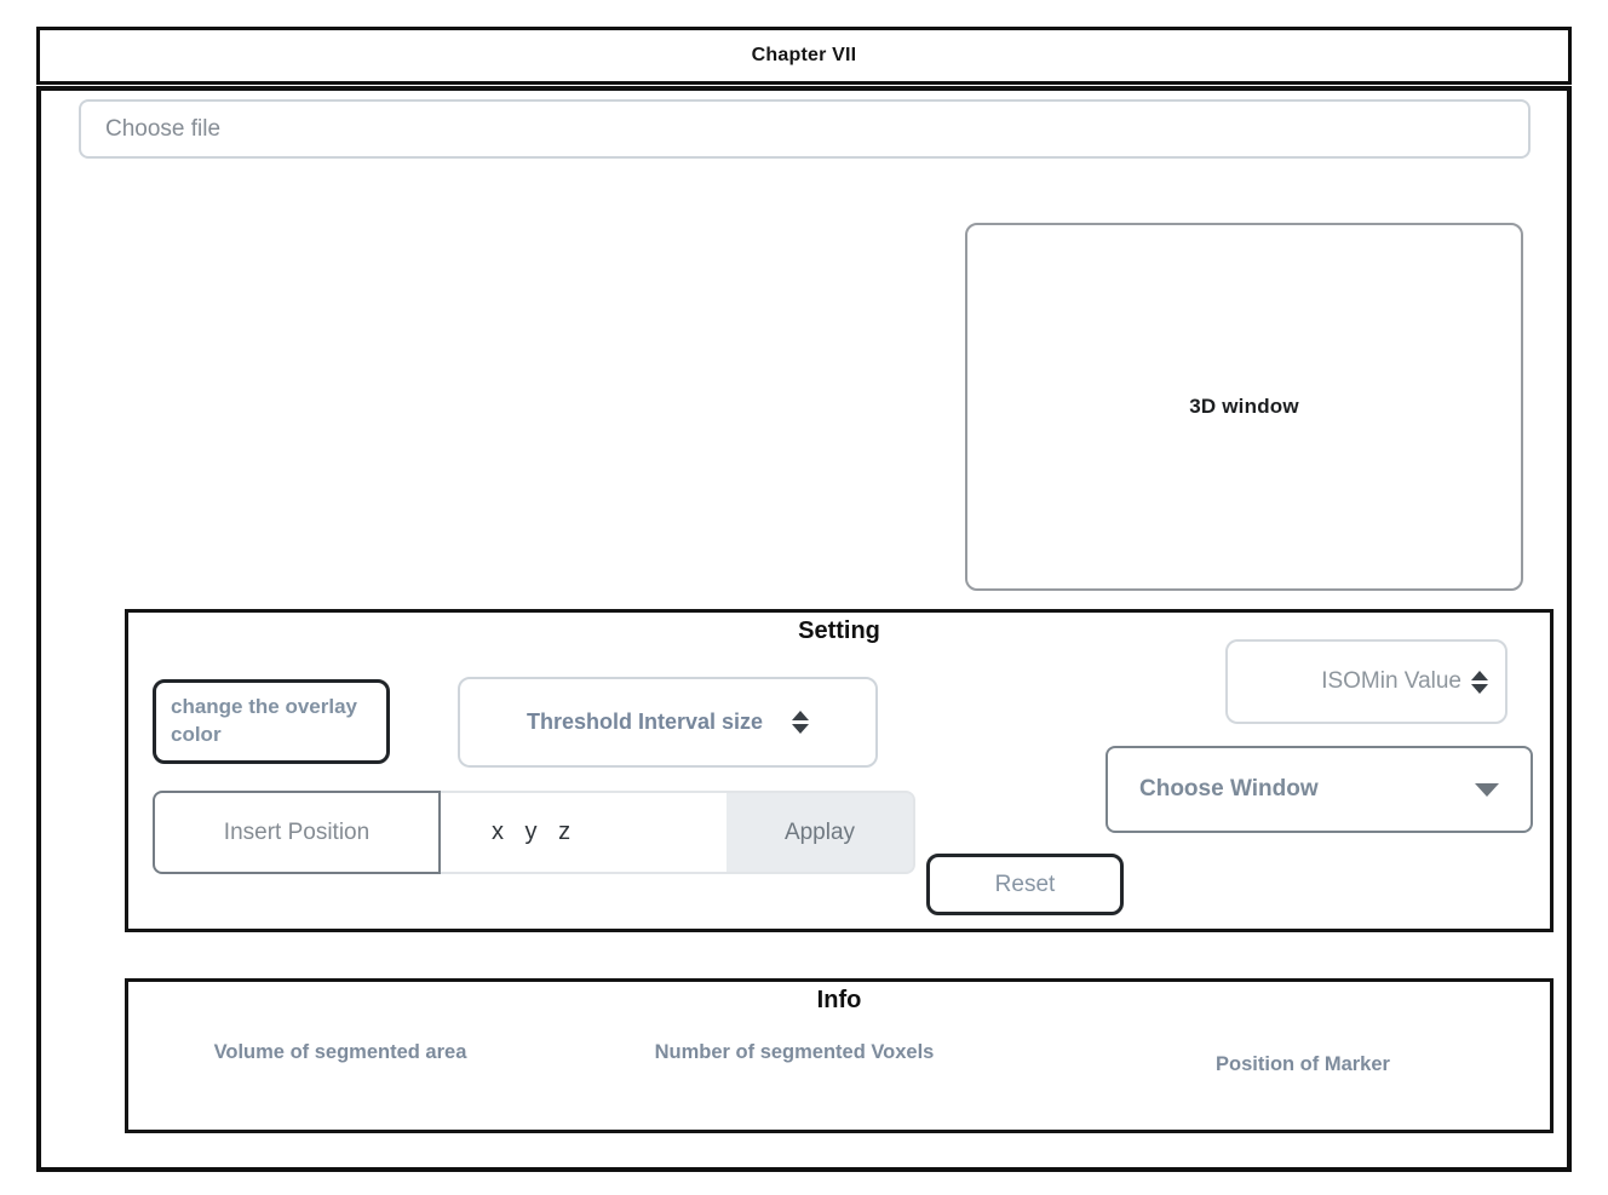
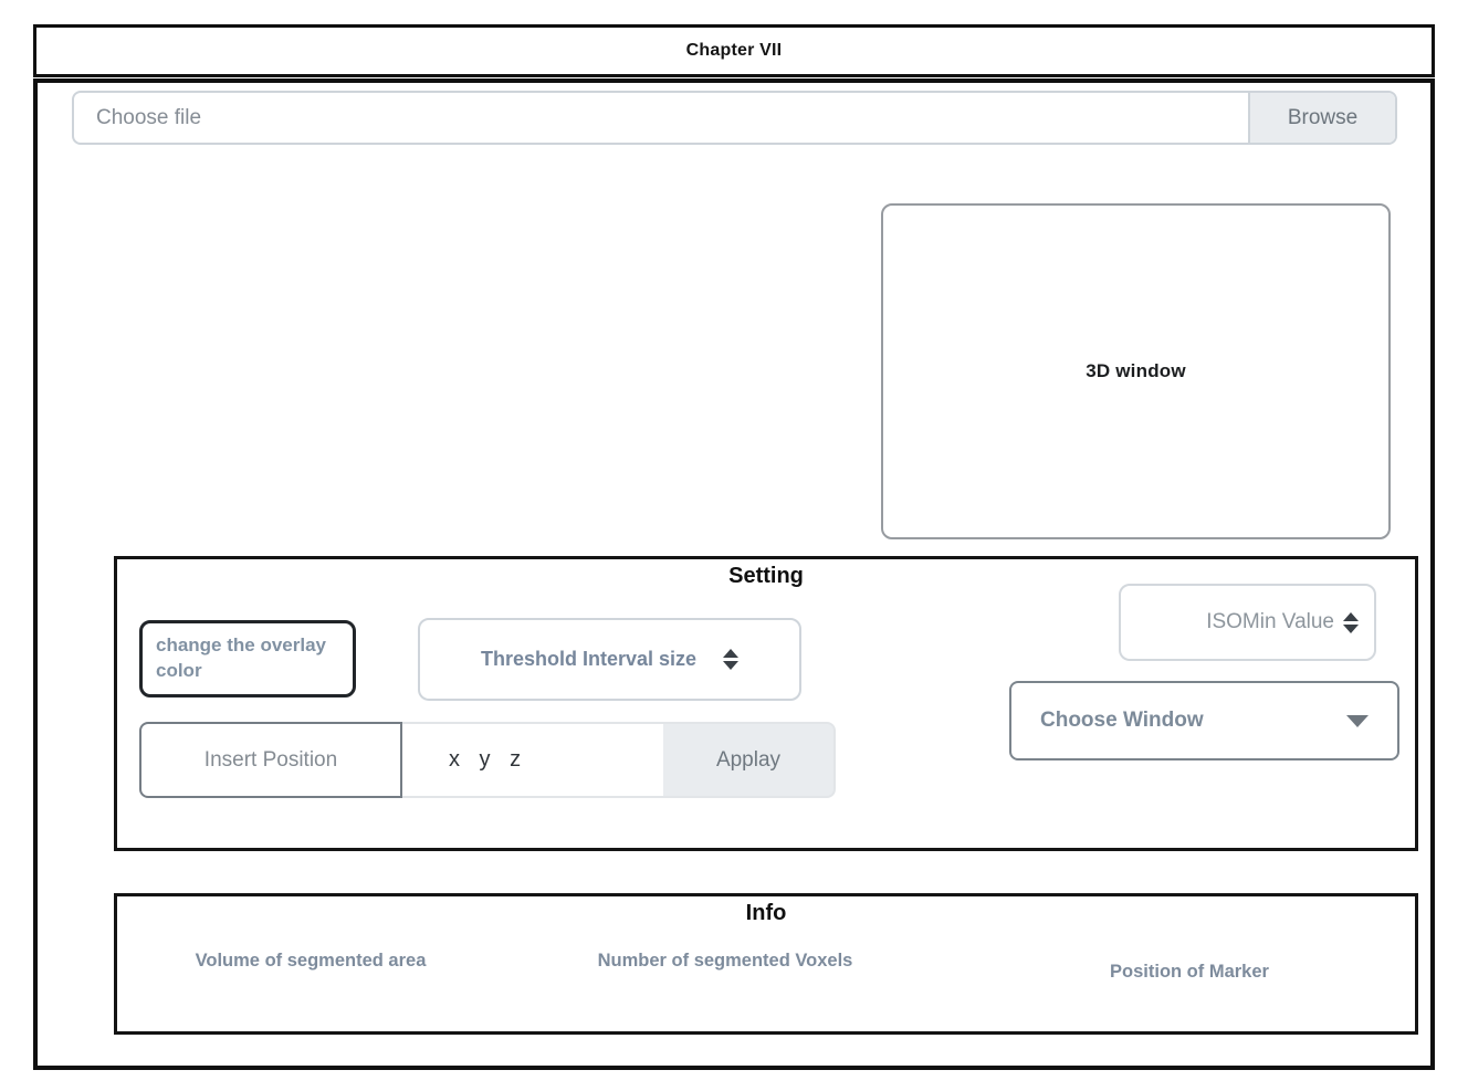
  Chapter VII
  Choose file
+ Browse
  3D window
  Setting
  change the overlay color
  Threshold Interval size
  ISOMin Value
  Choose Window
  Insert Position
  x y z
  Applay
- Reset
  Info
  Volume of segmented area
  Number of segmented Voxels
  Position of Marker
